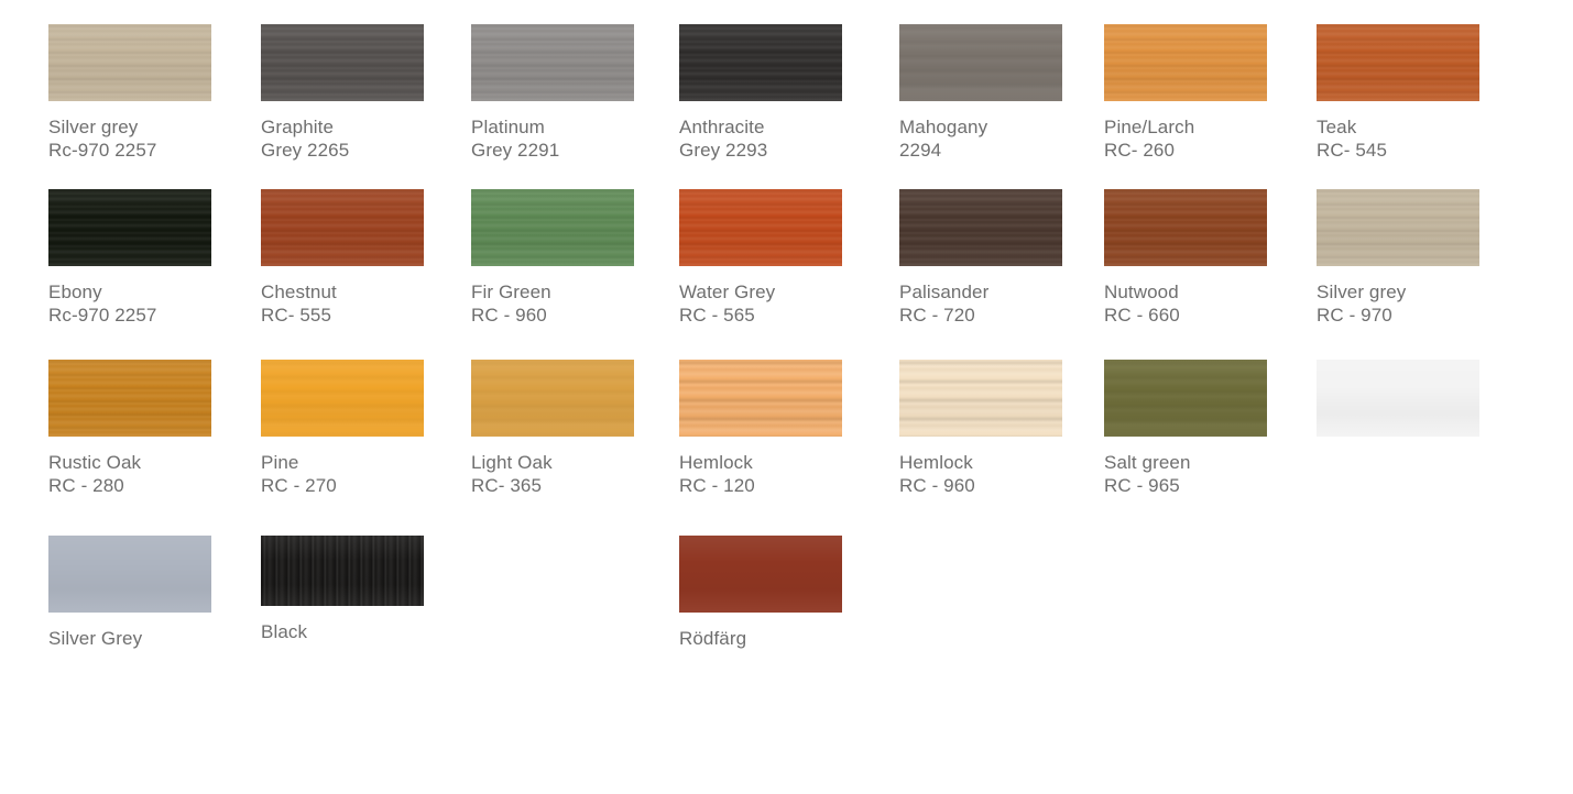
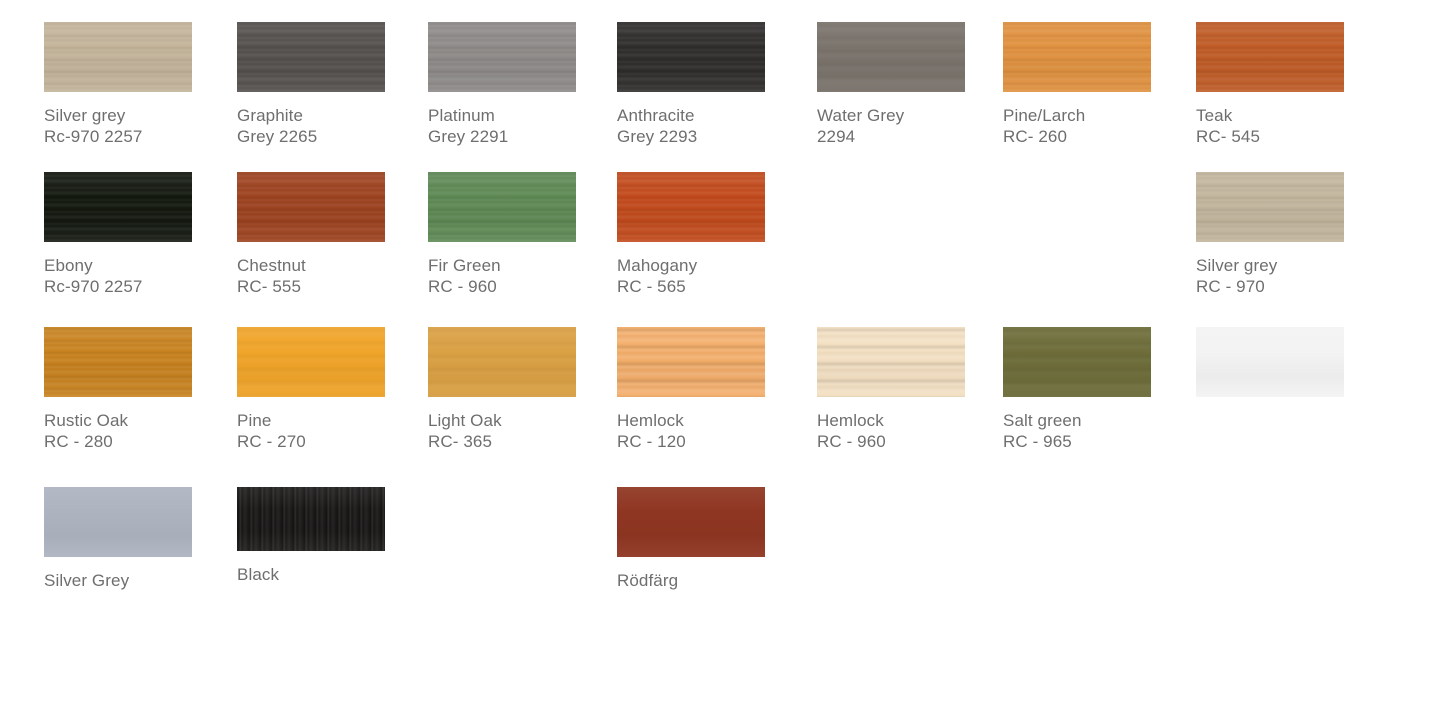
  Silver grey
  Rc-970 2257
  Graphite
  Grey 2265
  Platinum
  Grey 2291
  Anthracite
  Grey 2293
- Mahogany
+ Water Grey
  2294
  Pine/Larch
  RC- 260
  Teak
  RC- 545
  Ebony
  Rc-970 2257
  Chestnut
  RC- 555
  Fir Green
  RC - 960
- Water Grey
+ Mahogany
  RC - 565
- Palisander
- RC - 720
- Nutwood
- RC - 660
  Silver grey
  RC - 970
  Rustic Oak
  RC - 280
  Pine
  RC - 270
  Light Oak
  RC- 365
  Hemlock
  RC - 120
  Hemlock
  RC - 960
  Salt green
  RC - 965
  Silver Grey
  Black
  Rödfärg
